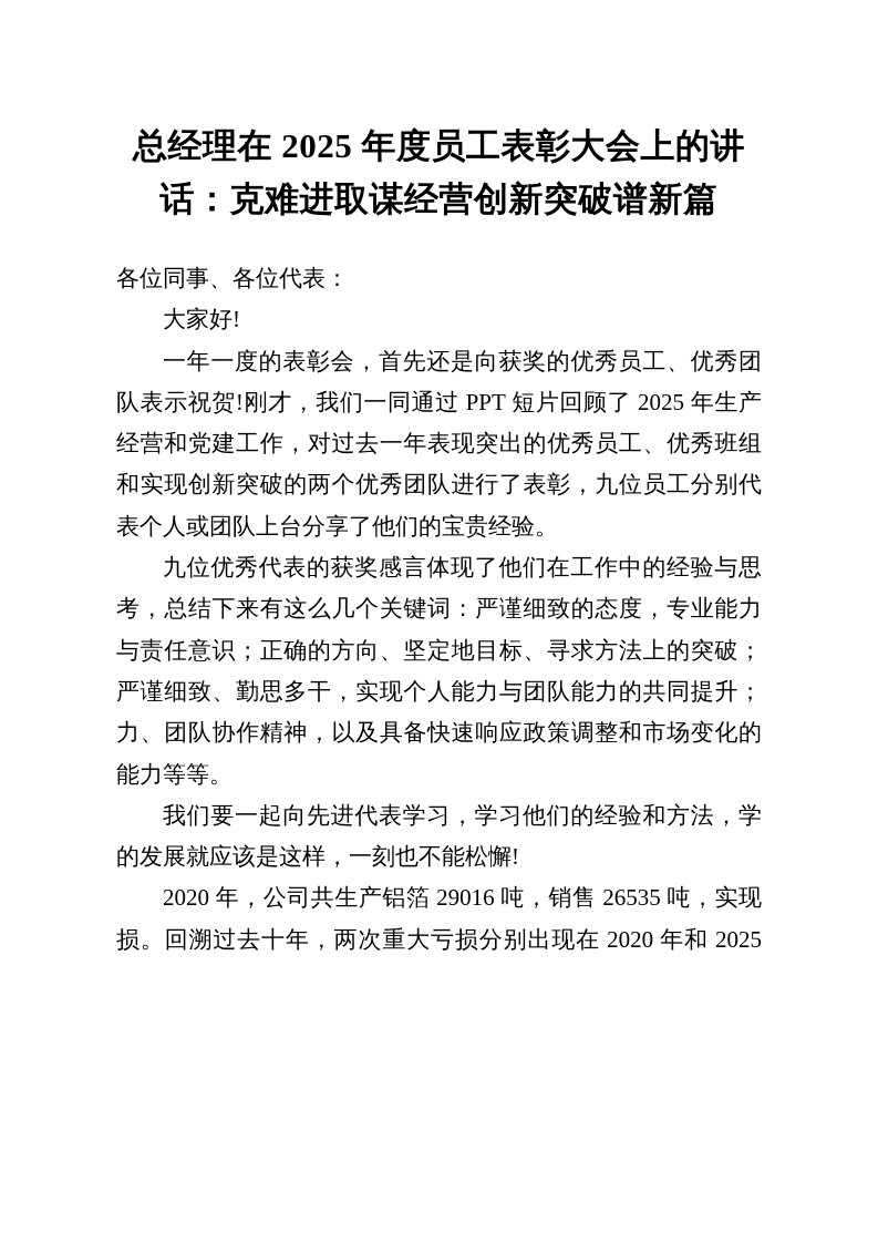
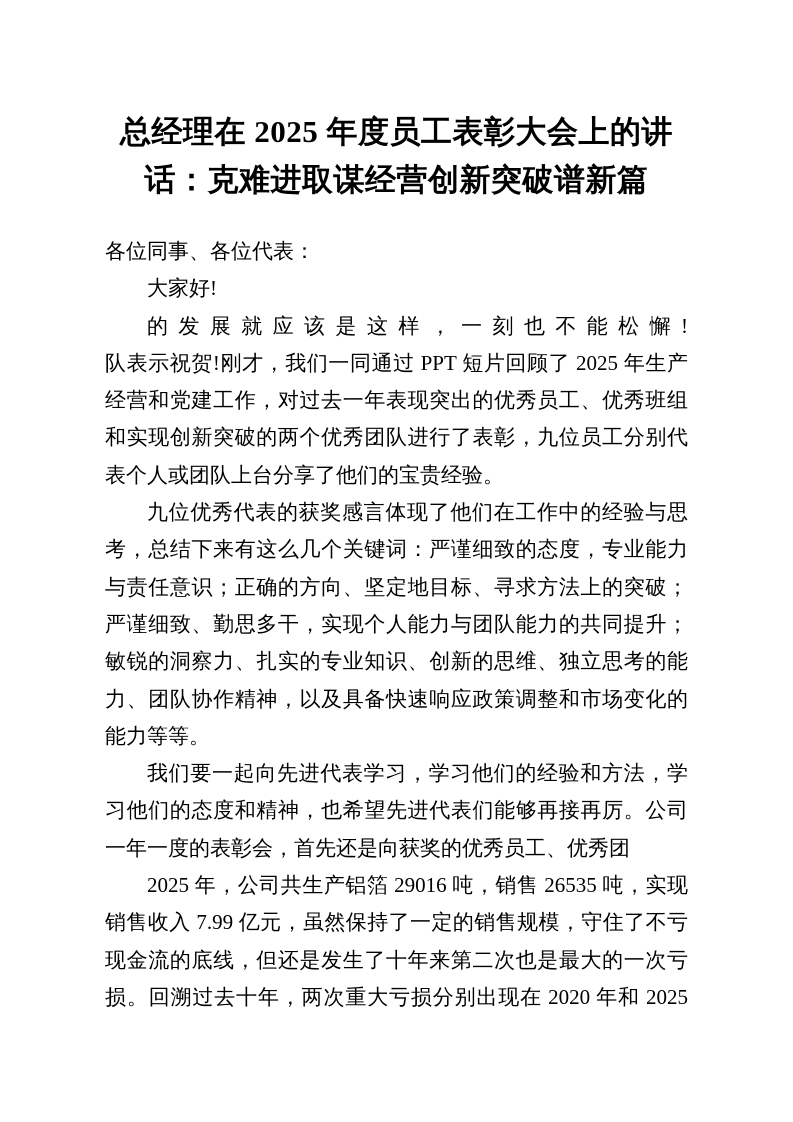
  总经理在 2025 年度员工表彰大会上的讲
  话：克难进取谋经营创新突破谱新篇
  各位同事、各位代表：
  大家好!
- 一年一度的表彰会，首先还是向获奖的优秀员工、优秀团
+ 的发展就应该是这样，一刻也不能松懈!
  队表示祝贺!刚才，我们一同通过 PPT 短片回顾了 2025 年生产
  经营和党建工作，对过去一年表现突出的优秀员工、优秀班组
  和实现创新突破的两个优秀团队进行了表彰，九位员工分别代
  表个人或团队上台分享了他们的宝贵经验。
  九位优秀代表的获奖感言体现了他们在工作中的经验与思
  考，总结下来有这么几个关键词：严谨细致的态度，专业能力
  与责任意识；正确的方向、坚定地目标、寻求方法上的突破；
  严谨细致、勤思多干，实现个人能力与团队能力的共同提升；
+ 敏锐的洞察力、扎实的专业知识、创新的思维、独立思考的能
  力、团队协作精神，以及具备快速响应政策调整和市场变化的
  能力等等。
  我们要一起向先进代表学习，学习他们的经验和方法，学
+ 习他们的态度和精神，也希望先进代表们能够再接再厉。公司
- 的发展就应该是这样，一刻也不能松懈!
+ 一年一度的表彰会，首先还是向获奖的优秀员工、优秀团
- 2020 年，公司共生产铝箔 29016 吨，销售 26535 吨，实现
+ 2025 年，公司共生产铝箔 29016 吨，销售 26535 吨，实现
+ 销售收入 7.99 亿元，虽然保持了一定的销售规模，守住了不亏
+ 现金流的底线，但还是发生了十年来第二次也是最大的一次亏
  损。回溯过去十年，两次重大亏损分别出现在 2020 年和 2025
